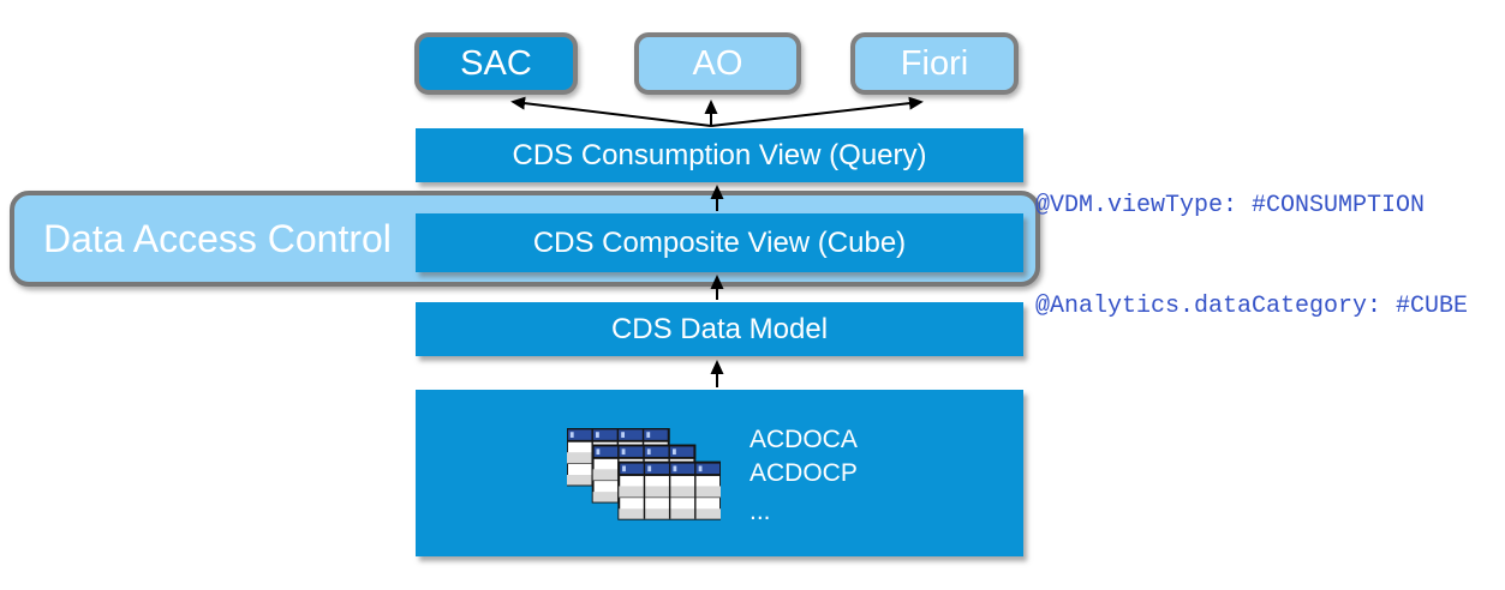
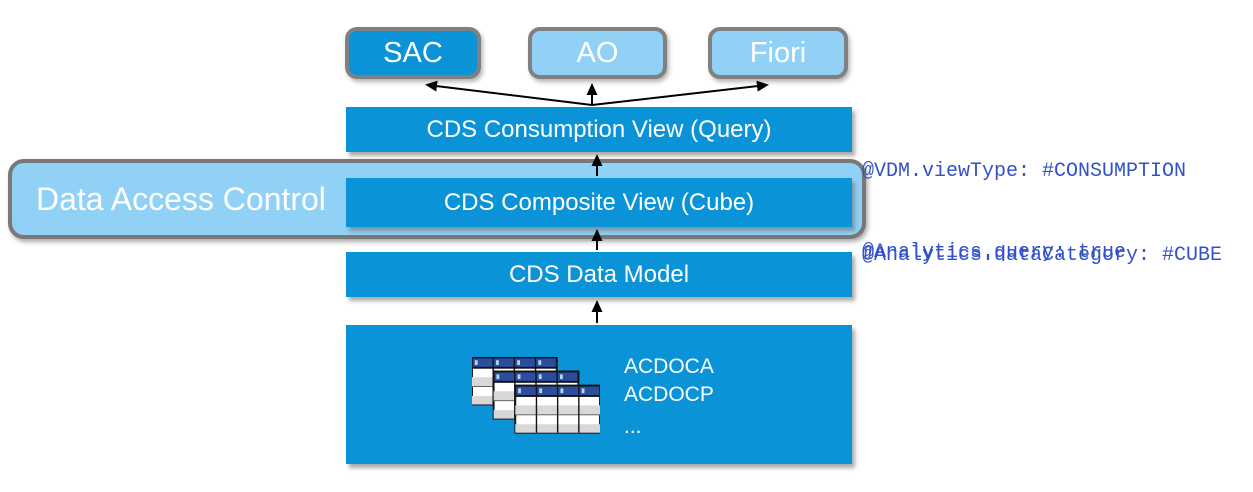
  SAC
  AO
  Fiori
  Data Access Control
  CDS Consumption View (Query)
  CDS Composite View (Cube)
  CDS Data Model
  ACDOCA
  ACDOCP
  ...
  @VDM.viewType: #CONSUMPTION
+ @Analytics.query: true
  @Analytics.dataCategory: #CUBE
